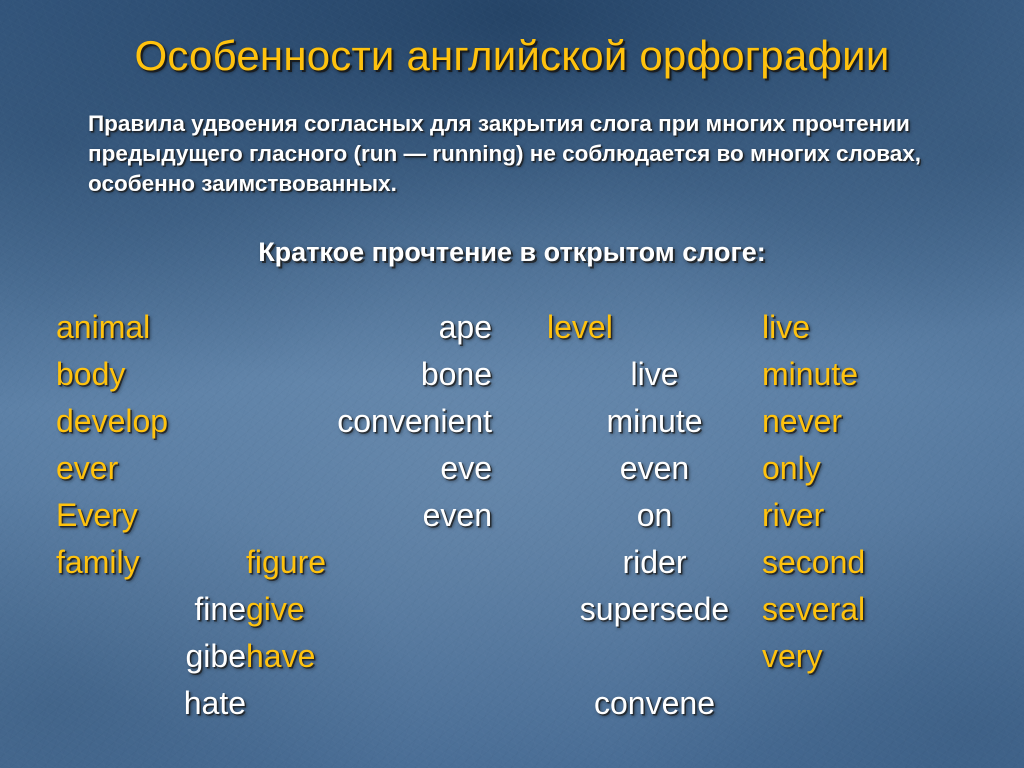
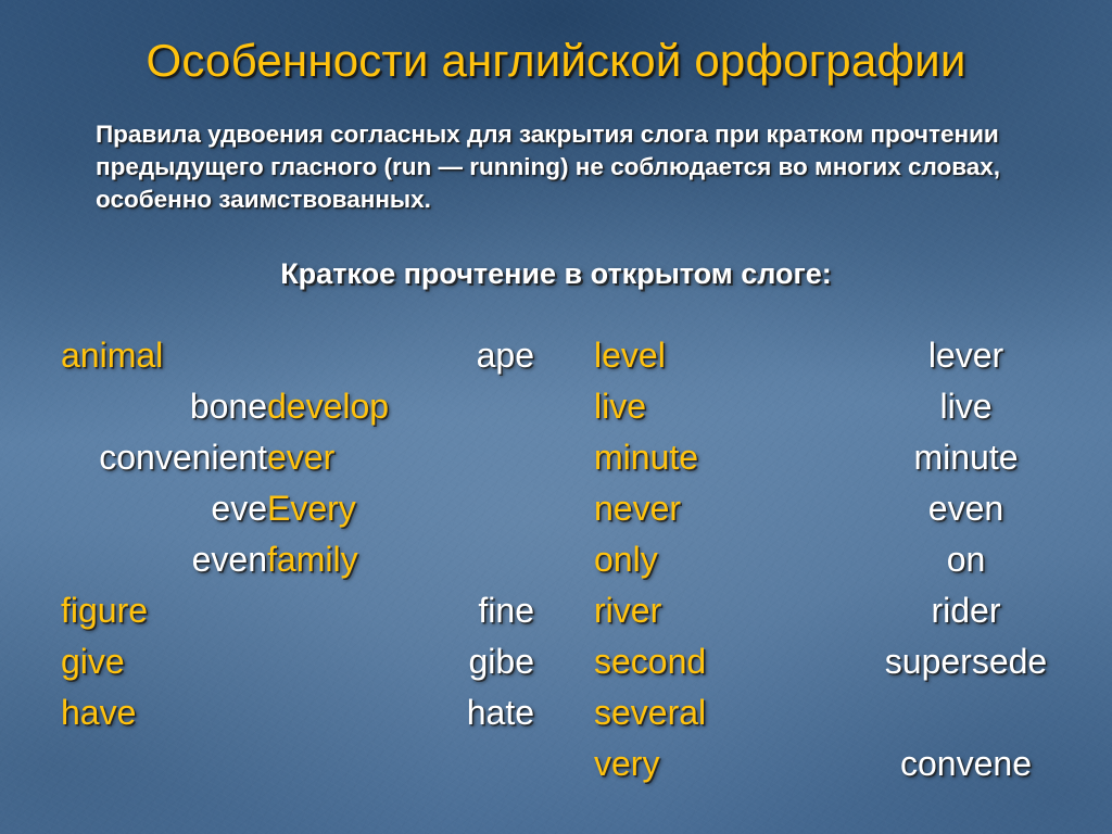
  Особенности английской орфографии
- Правила удвоения согласных для закрытия слога при многих прочтении предыдущего гласного (run — running) не соблюдается во многих словах, особенно заимствованных.
+ Правила удвоения согласных для закрытия слога при кратком прочтении предыдущего гласного (run — running) не соблюдается во многих словах, особенно заимствованных.
  Краткое прочтение в открытом слоге:
  animal
  ape
- body
  bone
  develop
  convenient
  ever
  eve
  Every
  even
  family
  figure
  fine
  give
  gibe
  have
  hate
  level
+ lever
  live
  live
  minute
  minute
  never
  even
  only
  on
  river
  rider
  second
  supersede
  several
  very
  convene
